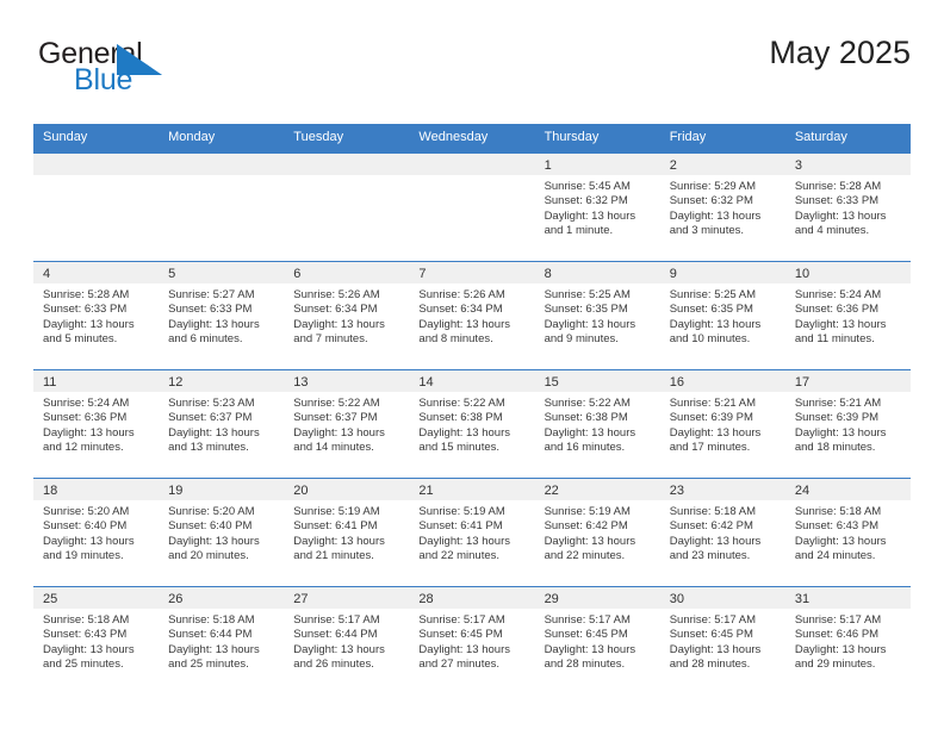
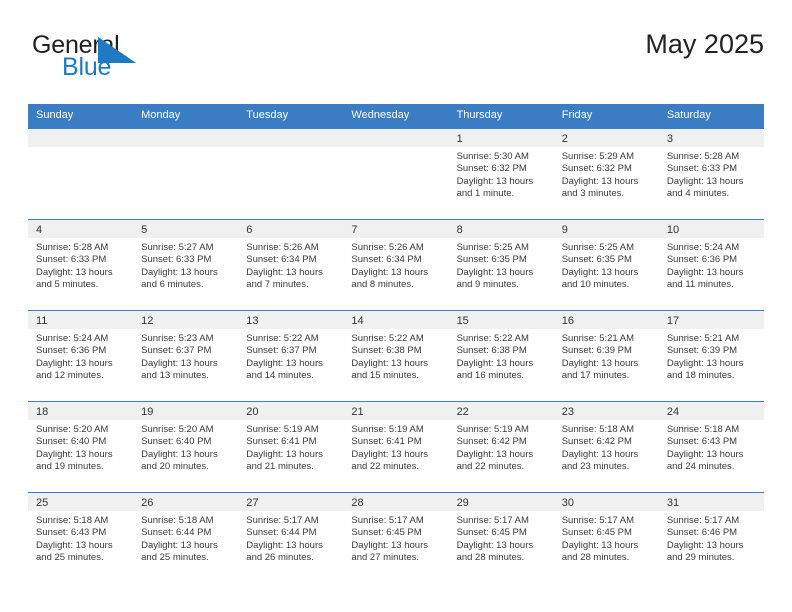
  Generl
  Blue
  May 2025
  Sunday	Monday	Tuesday	Wednesday	Thursday	Friday	Saturday
- 				1Sunrise: 5:45 AMSunset: 6:32 PMDaylight: 13 hours and 1 minute.	2Sunrise: 5:29 AMSunset: 6:32 PMDaylight: 13 hours and 3 minutes.	3Sunrise: 5:28 AMSunset: 6:33 PMDaylight: 13 hours and 4 minutes.
+ 				1Sunrise: 5:30 AMSunset: 6:32 PMDaylight: 13 hours and 1 minute.	2Sunrise: 5:29 AMSunset: 6:32 PMDaylight: 13 hours and 3 minutes.	3Sunrise: 5:28 AMSunset: 6:33 PMDaylight: 13 hours and 4 minutes.
  4Sunrise: 5:28 AMSunset: 6:33 PMDaylight: 13 hours and 5 minutes.	5Sunrise: 5:27 AMSunset: 6:33 PMDaylight: 13 hours and 6 minutes.	6Sunrise: 5:26 AMSunset: 6:34 PMDaylight: 13 hours and 7 minutes.	7Sunrise: 5:26 AMSunset: 6:34 PMDaylight: 13 hours and 8 minutes.	8Sunrise: 5:25 AMSunset: 6:35 PMDaylight: 13 hours and 9 minutes.	9Sunrise: 5:25 AMSunset: 6:35 PMDaylight: 13 hours and 10 minutes.	10Sunrise: 5:24 AMSunset: 6:36 PMDaylight: 13 hours and 11 minutes.
  11Sunrise: 5:24 AMSunset: 6:36 PMDaylight: 13 hours and 12 minutes.	12Sunrise: 5:23 AMSunset: 6:37 PMDaylight: 13 hours and 13 minutes.	13Sunrise: 5:22 AMSunset: 6:37 PMDaylight: 13 hours and 14 minutes.	14Sunrise: 5:22 AMSunset: 6:38 PMDaylight: 13 hours and 15 minutes.	15Sunrise: 5:22 AMSunset: 6:38 PMDaylight: 13 hours and 16 minutes.	16Sunrise: 5:21 AMSunset: 6:39 PMDaylight: 13 hours and 17 minutes.	17Sunrise: 5:21 AMSunset: 6:39 PMDaylight: 13 hours and 18 minutes.
  18Sunrise: 5:20 AMSunset: 6:40 PMDaylight: 13 hours and 19 minutes.	19Sunrise: 5:20 AMSunset: 6:40 PMDaylight: 13 hours and 20 minutes.	20Sunrise: 5:19 AMSunset: 6:41 PMDaylight: 13 hours and 21 minutes.	21Sunrise: 5:19 AMSunset: 6:41 PMDaylight: 13 hours and 22 minutes.	22Sunrise: 5:19 AMSunset: 6:42 PMDaylight: 13 hours and 22 minutes.	23Sunrise: 5:18 AMSunset: 6:42 PMDaylight: 13 hours and 23 minutes.	24Sunrise: 5:18 AMSunset: 6:43 PMDaylight: 13 hours and 24 minutes.
  25Sunrise: 5:18 AMSunset: 6:43 PMDaylight: 13 hours and 25 minutes.	26Sunrise: 5:18 AMSunset: 6:44 PMDaylight: 13 hours and 25 minutes.	27Sunrise: 5:17 AMSunset: 6:44 PMDaylight: 13 hours and 26 minutes.	28Sunrise: 5:17 AMSunset: 6:45 PMDaylight: 13 hours and 27 minutes.	29Sunrise: 5:17 AMSunset: 6:45 PMDaylight: 13 hours and 28 minutes.	30Sunrise: 5:17 AMSunset: 6:45 PMDaylight: 13 hours and 28 minutes.	31Sunrise: 5:17 AMSunset: 6:46 PMDaylight: 13 hours and 29 minutes.
